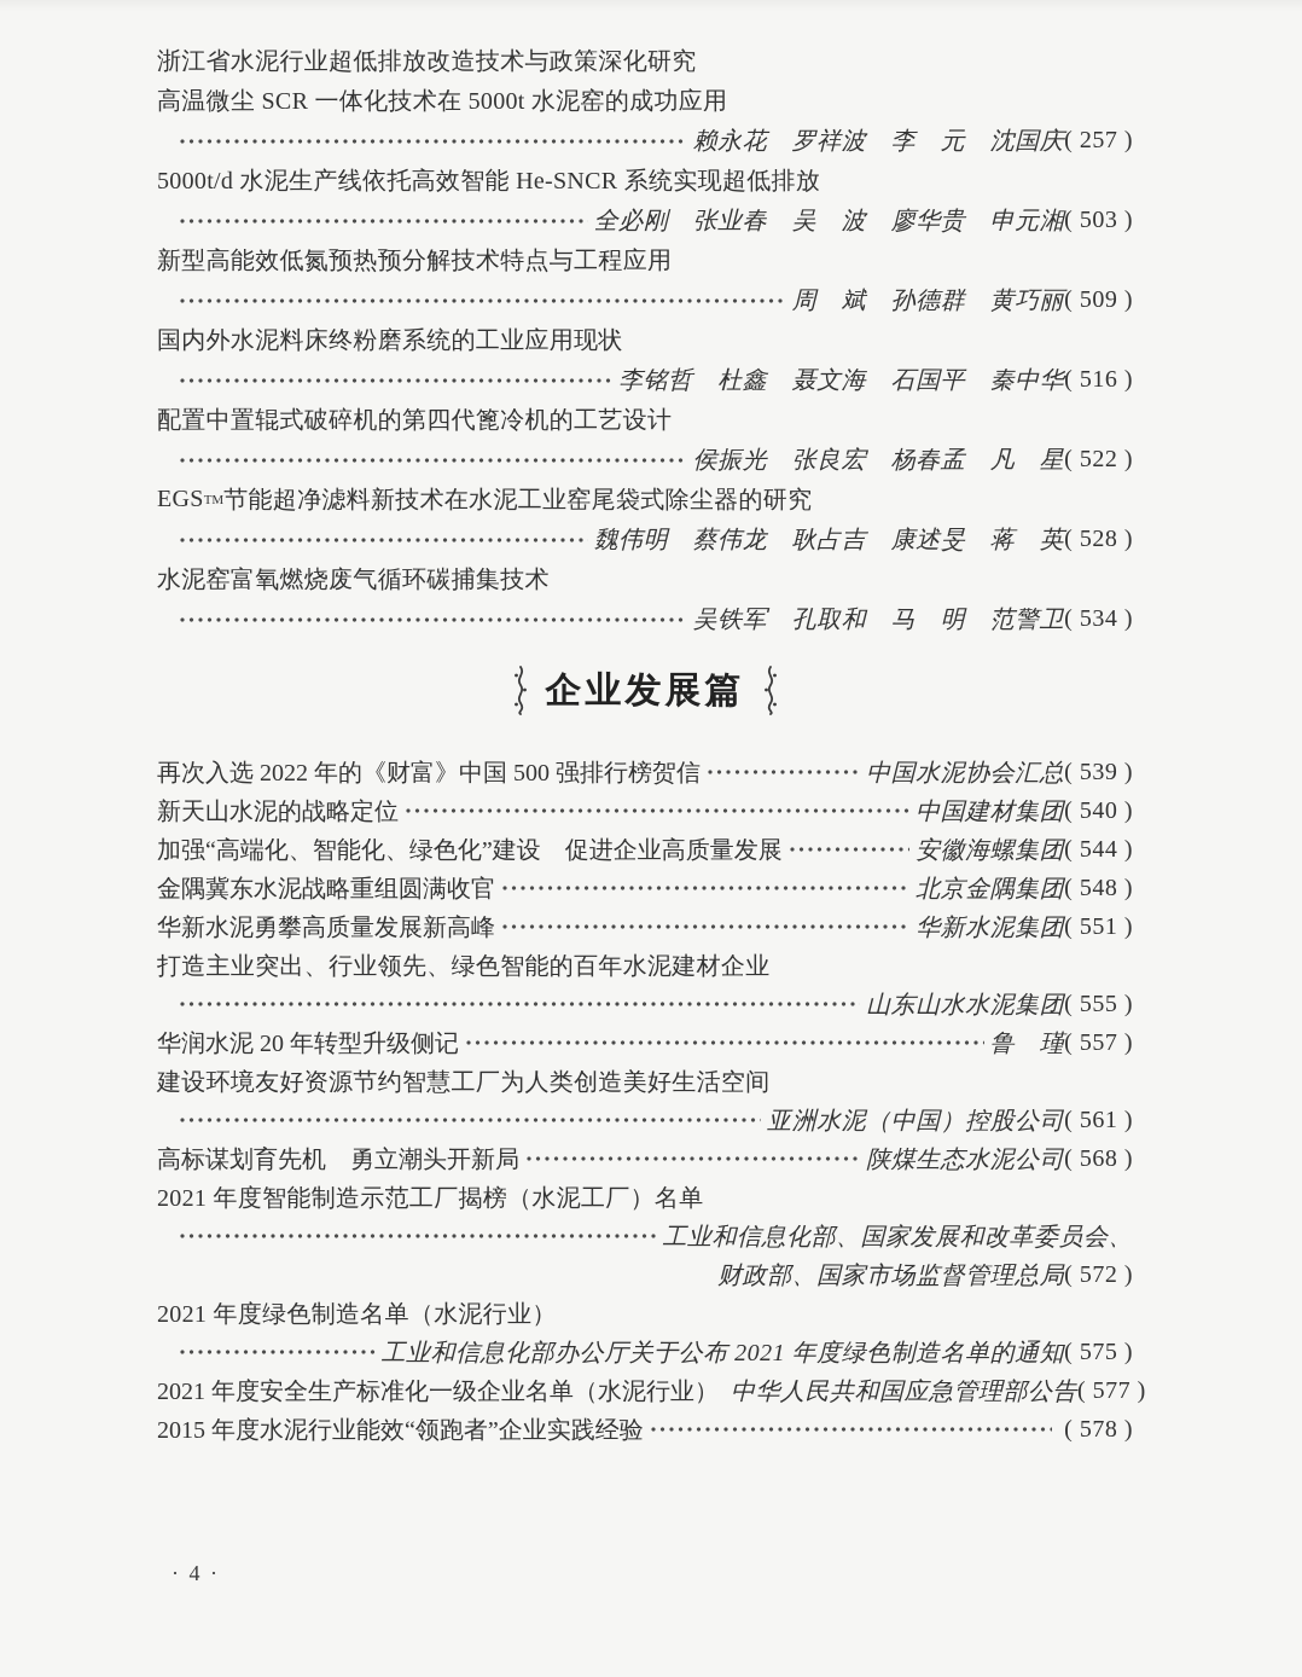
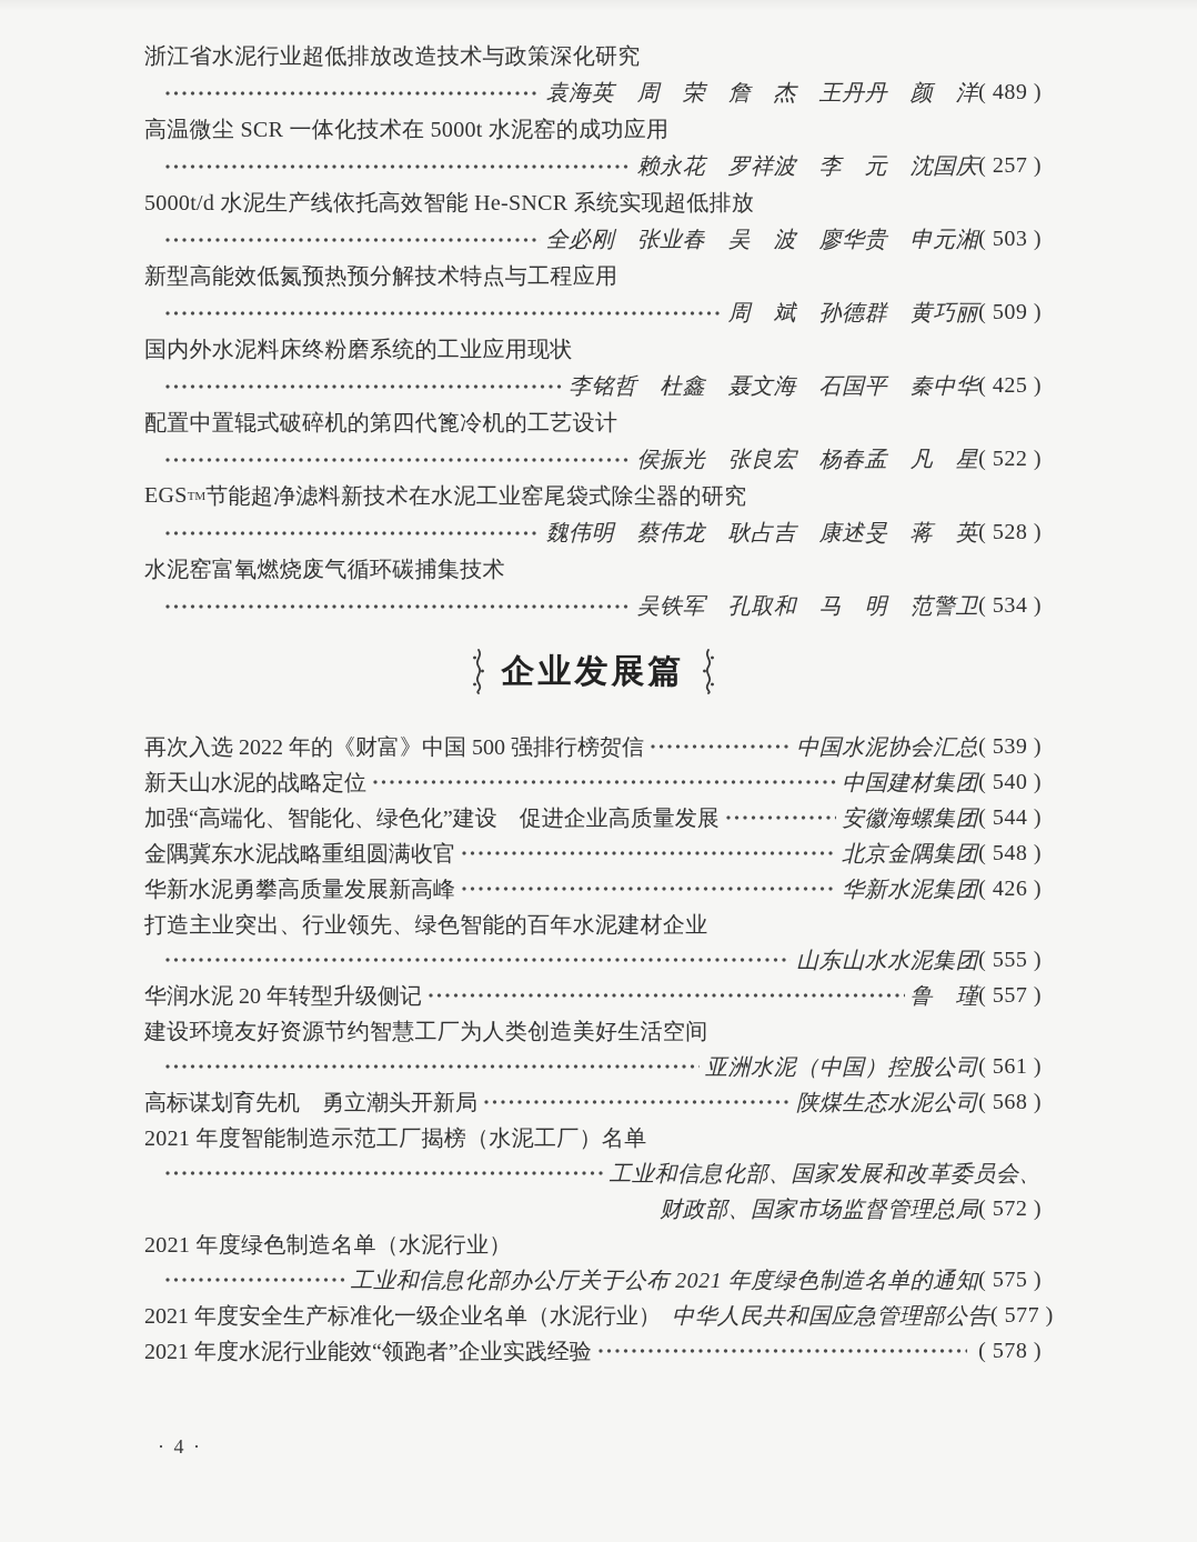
  浙江省水泥行业超低排放改造技术与政策深化研究
+ 袁海英 周 荣 詹 杰 王丹丹 颜 洋
+ ( 489 )
  高温微尘 SCR 一体化技术在 5000t 水泥窑的成功应用
  赖永花 罗祥波 李 元 沈国庆
  ( 257 )
  5000t/d 水泥生产线依托高效智能 He-SNCR 系统实现超低排放
  全必刚 张业春 吴 波 廖华贵 申元湘
  ( 503 )
  新型高能效低氮预热预分解技术特点与工程应用
  周 斌 孙德群 黄巧丽
  ( 509 )
  国内外水泥料床终粉磨系统的工业应用现状
  李铭哲 杜鑫 聂文海 石国平 秦中华
- ( 516 )
+ ( 425 )
  配置中置辊式破碎机的第四代篦冷机的工艺设计
  侯振光 张良宏 杨春孟 凡 星
  ( 522 )
  EGS
  TM
  节能超净滤料新技术在水泥工业窑尾袋式除尘器的研究
  魏伟明 蔡伟龙 耿占吉 康述旻 蒋 英
  ( 528 )
  水泥窑富氧燃烧废气循环碳捕集技术
  吴铁军 孔取和 马 明 范警卫
  ( 534 )
  企业发展篇
  再次入选 2022 年的《财富》中国 500 强排行榜贺信
  中国水泥协会汇总
  ( 539 )
  新天山水泥的战略定位
  中国建材集团
  ( 540 )
  加强“高端化、智能化、绿色化”建设 促进企业高质量发展
  安徽海螺集团
  ( 544 )
  金隅冀东水泥战略重组圆满收官
  北京金隅集团
  ( 548 )
  华新水泥勇攀高质量发展新高峰
  华新水泥集团
- ( 551 )
+ ( 426 )
  打造主业突出、行业领先、绿色智能的百年水泥建材企业
  山东山水水泥集团
  ( 555 )
  华润水泥 20 年转型升级侧记
  鲁 瑾
  ( 557 )
  建设环境友好资源节约智慧工厂为人类创造美好生活空间
  亚洲水泥（中国）控股公司
  ( 561 )
  高标谋划育先机 勇立潮头开新局
  陕煤生态水泥公司
  ( 568 )
  2021 年度智能制造示范工厂揭榜（水泥工厂）名单
  工业和信息化部、国家发展和改革委员会、
  财政部、国家市场监督管理总局
  ( 572 )
  2021 年度绿色制造名单（水泥行业）
  工业和信息化部办公厅关于公布 2021 年度绿色制造名单的通知
  ( 575 )
  2021 年度安全生产标准化一级企业名单（水泥行业）
  中华人民共和国应急管理部公告
  ( 577 )
- 2015 年度水泥行业能效“领跑者”企业实践经验
+ 2021 年度水泥行业能效“领跑者”企业实践经验
  ( 578 )
  · 4 ·
